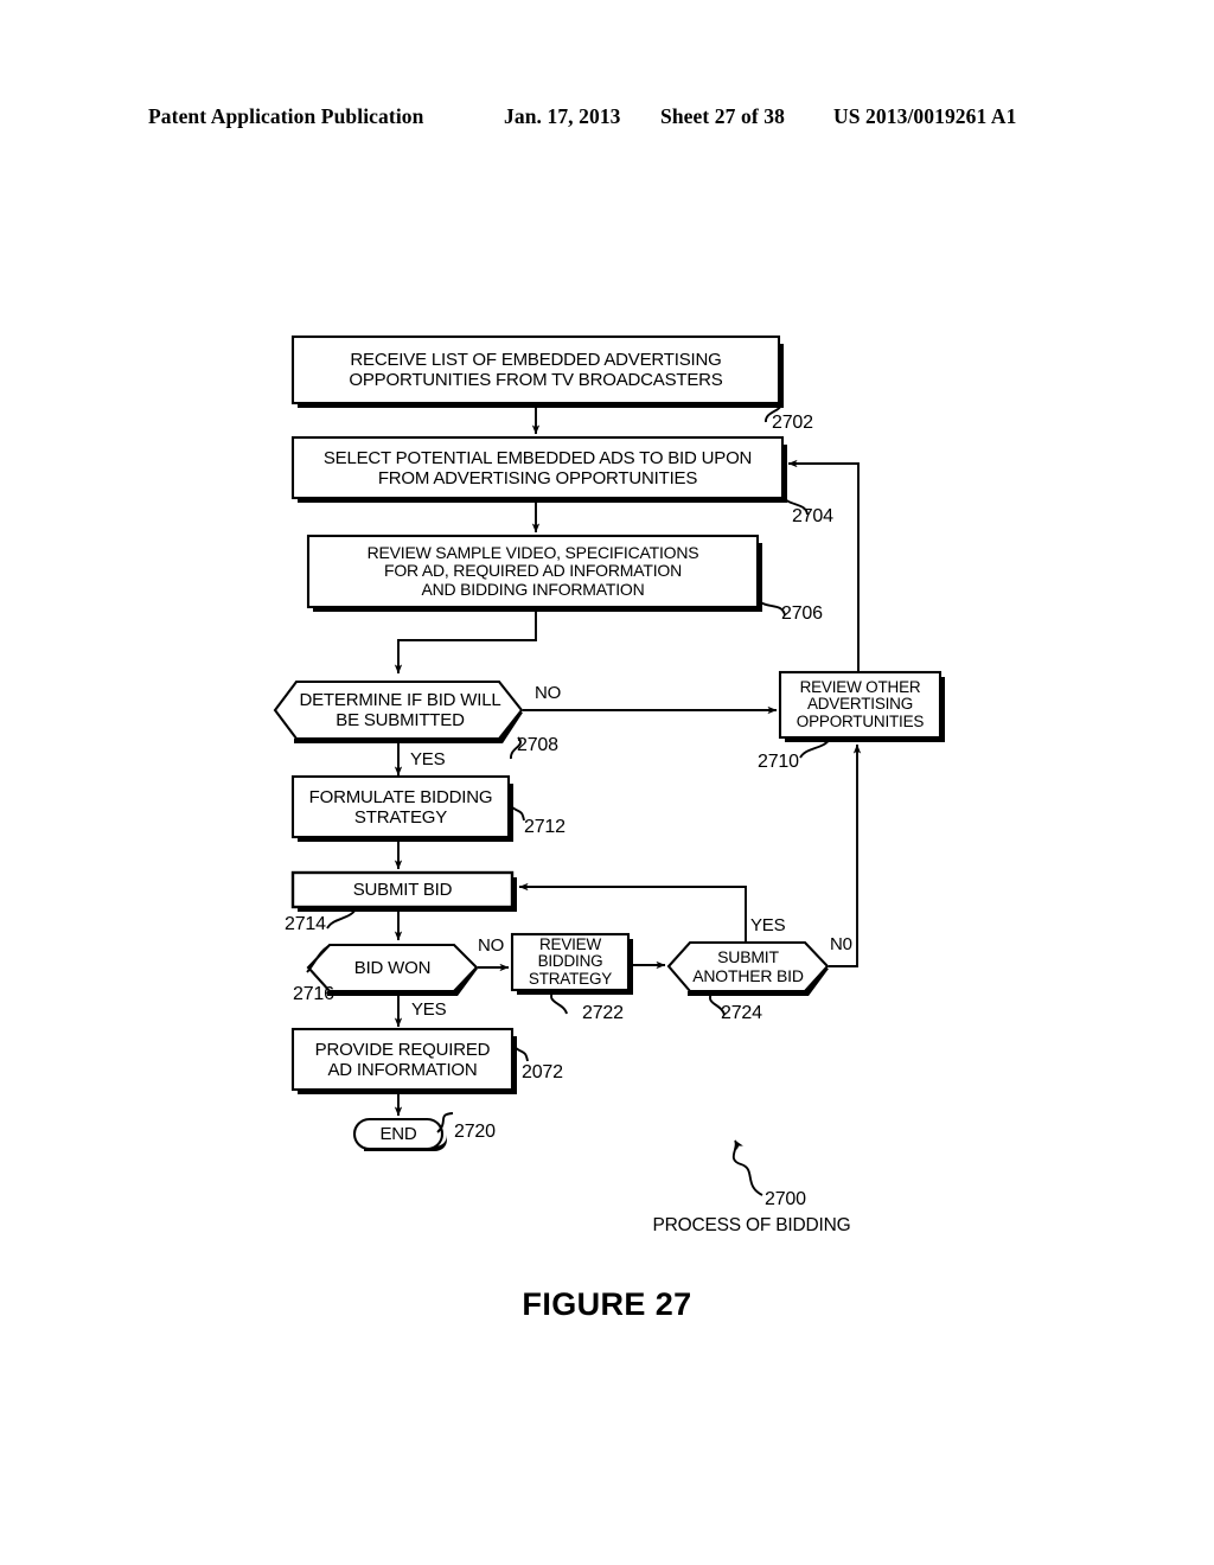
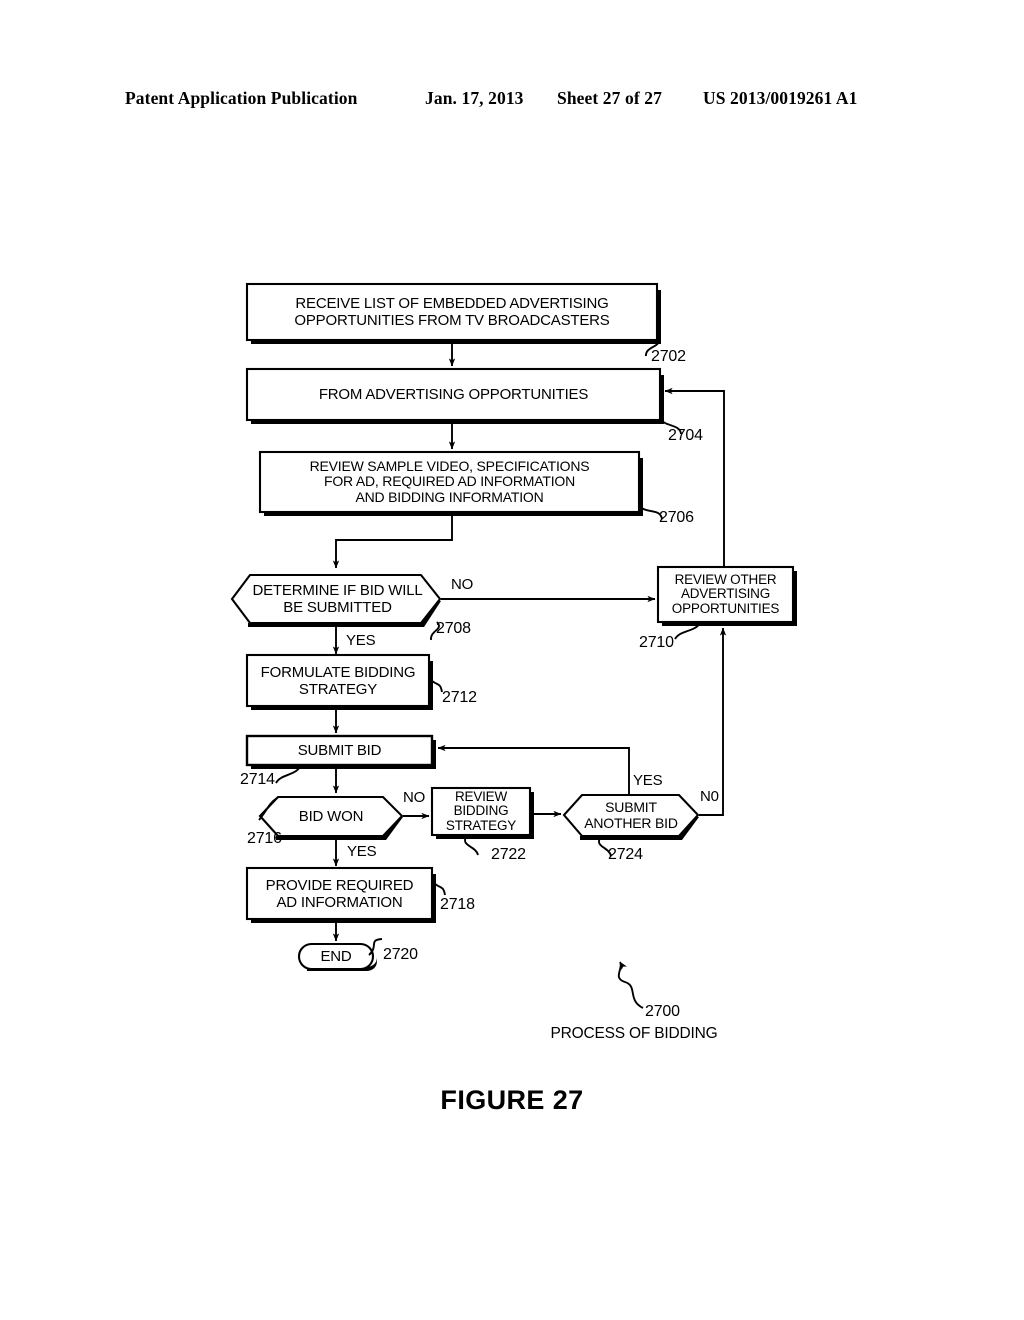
  Patent Application Publication
  Jan. 17, 2013
- Sheet 27 of 38
+ Sheet 27 of 27
  US 2013/0019261 A1
  RECEIVE LIST OF EMBEDDED ADVERTISING
  OPPORTUNITIES FROM TV BROADCASTERS
- SELECT POTENTIAL EMBEDDED ADS TO BID UPON
  FROM ADVERTISING OPPORTUNITIES
  REVIEW SAMPLE VIDEO, SPECIFICATIONS
  FOR AD, REQUIRED AD INFORMATION
  AND BIDDING INFORMATION
  DETERMINE IF BID WILL
  BE SUBMITTED
  REVIEW OTHER
  ADVERTISING
  OPPORTUNITIES
  FORMULATE BIDDING
  STRATEGY
  SUBMIT BID
  BID WON
  REVIEW
  BIDDING
  STRATEGY
  SUBMIT
  ANOTHER BID
  PROVIDE REQUIRED
  AD INFORMATION
  END
  2702
  2704
  2706
  2708
  2710
  2712
  2714
  2716
- 2072
+ 2718
  2720
  2722
  2724
  2700
  NO
  YES
  NO
  YES
  YES
  N0
  PROCESS OF BIDDING
  FIGURE 27
